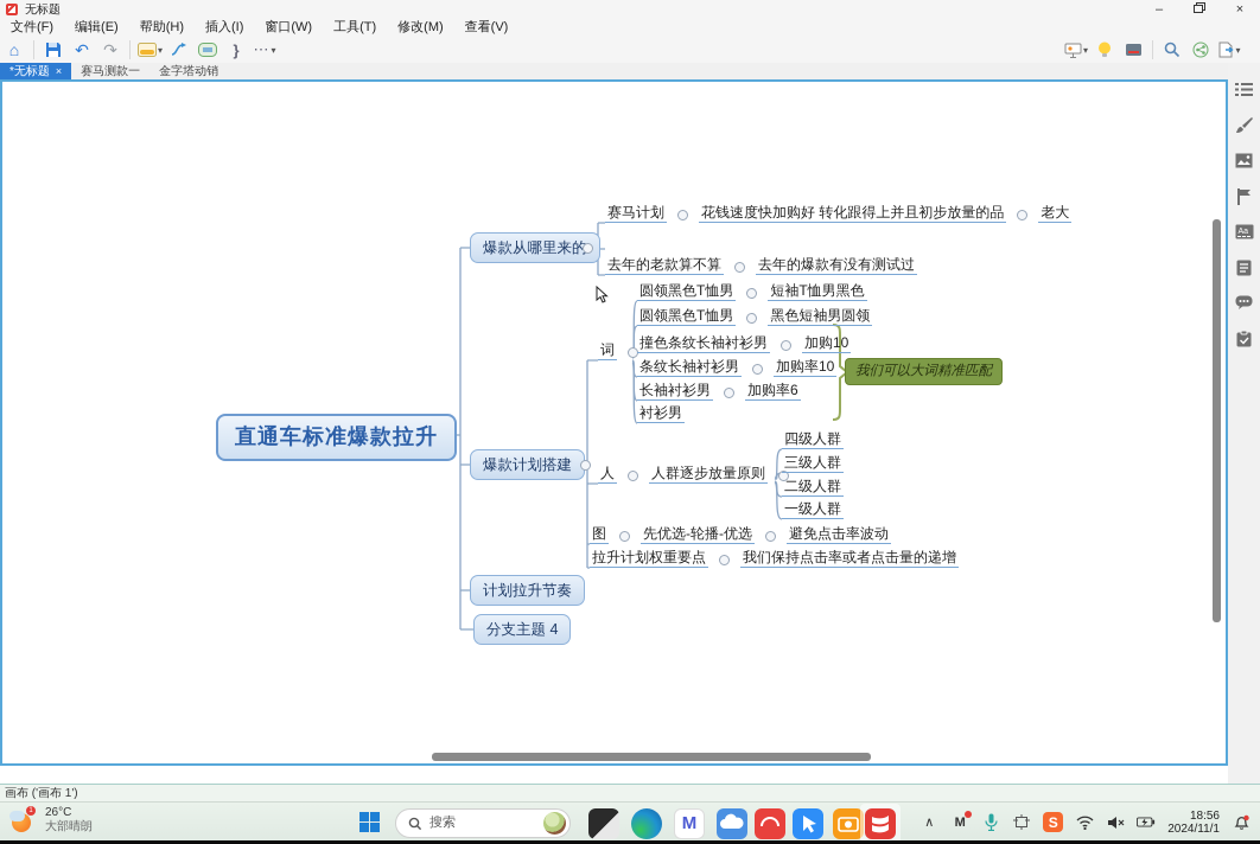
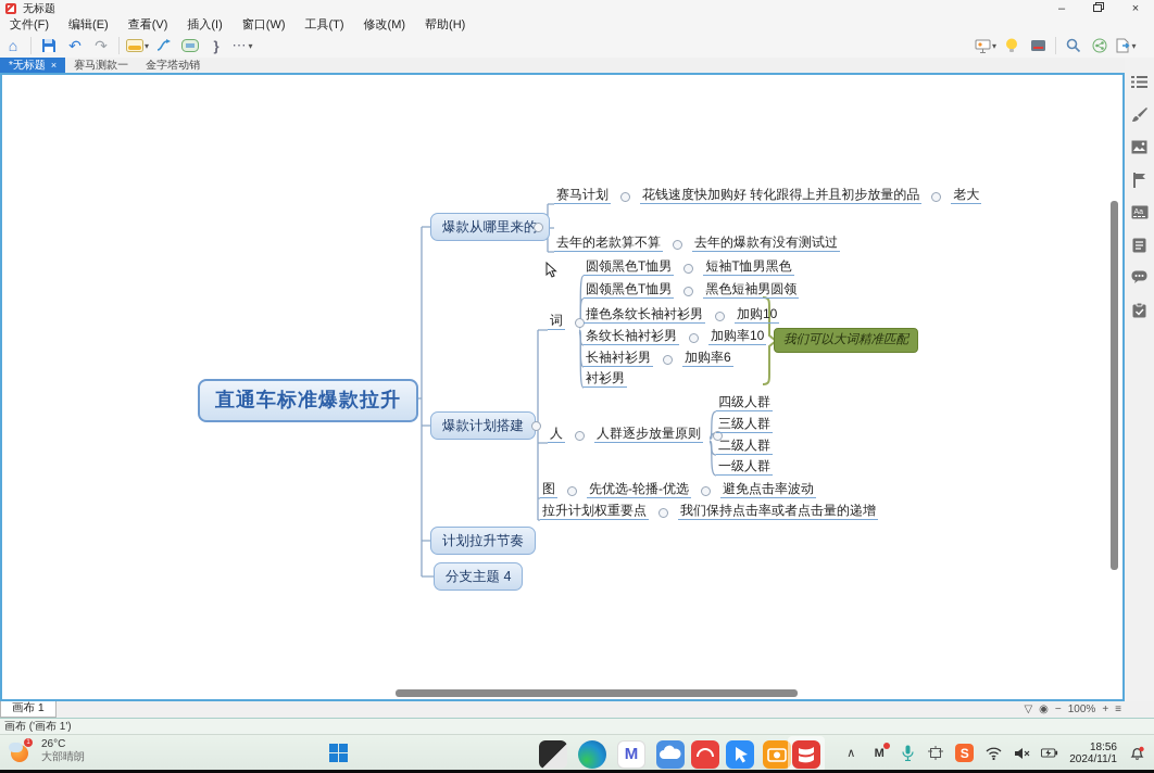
  无标题
  –
  ×
  文件(F)
  编辑(E)
- 帮助(H)
+ 查看(V)
  插入(I)
  窗口(W)
  工具(T)
  修改(M)
- 查看(V)
+ 帮助(H)
  ⌂
  ↶
  ↷
  ▾
  }
  ⋯
  ▾
  ▾
  ▾
  *无标题
  ×
  赛马测款一
  金字塔动销
  直通车标准爆款拉升
  爆款从哪里来的
  爆款计划搭建
  计划拉升节奏
  分支主题 4
  赛马计划
  花钱速度快加购好 转化跟得上并且初步放量的品
  老大
  去年的老款算不算
  去年的爆款有没有测试过
  词
  圆领黑色T恤男
  短袖T恤男黑色
  圆领黑色T恤男
  黑色短袖男圆领
  撞色条纹长袖衬衫男
  加购10
  条纹长袖衬衫男
  加购率10
  长袖衬衫男
  加购率6
  衬衫男
  我们可以大词精准匹配
  人
  人群逐步放量原则
  四级人群
  三级人群
  二级人群
  一级人群
  图
  先优选-轮播-优选
  避免点击率波动
  拉升计划权重要点
  我们保持点击率或者点击量的递增
+ 画布 1
+ ▽
+ ◉
+ −
+ 100%
+ +
+ ≡
  画布 ('画布 1')
  26°C
  大部晴朗
- 搜索
  M
  ∧
  M
  S
  18:56
  2024/11/1
